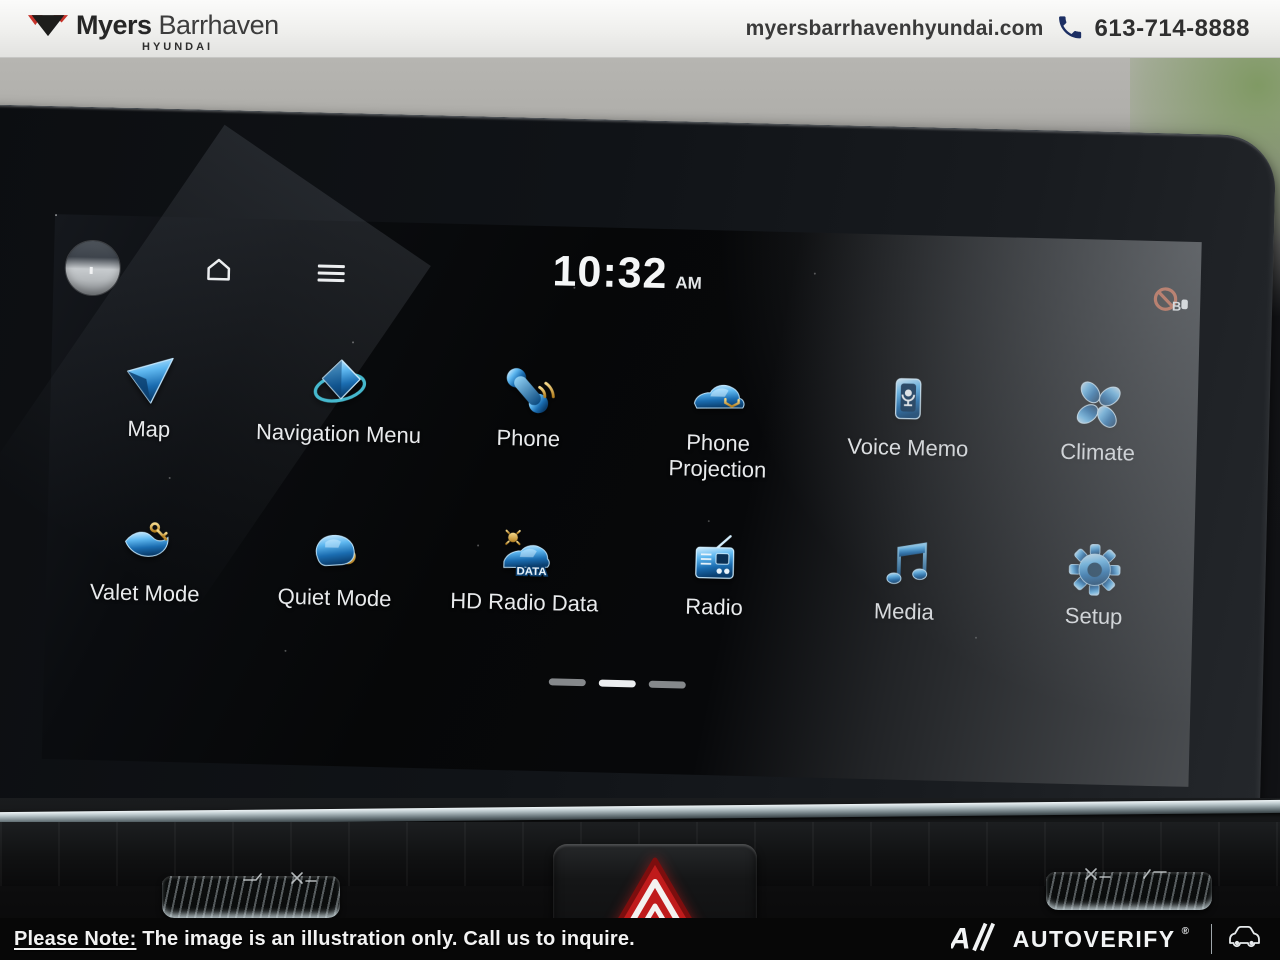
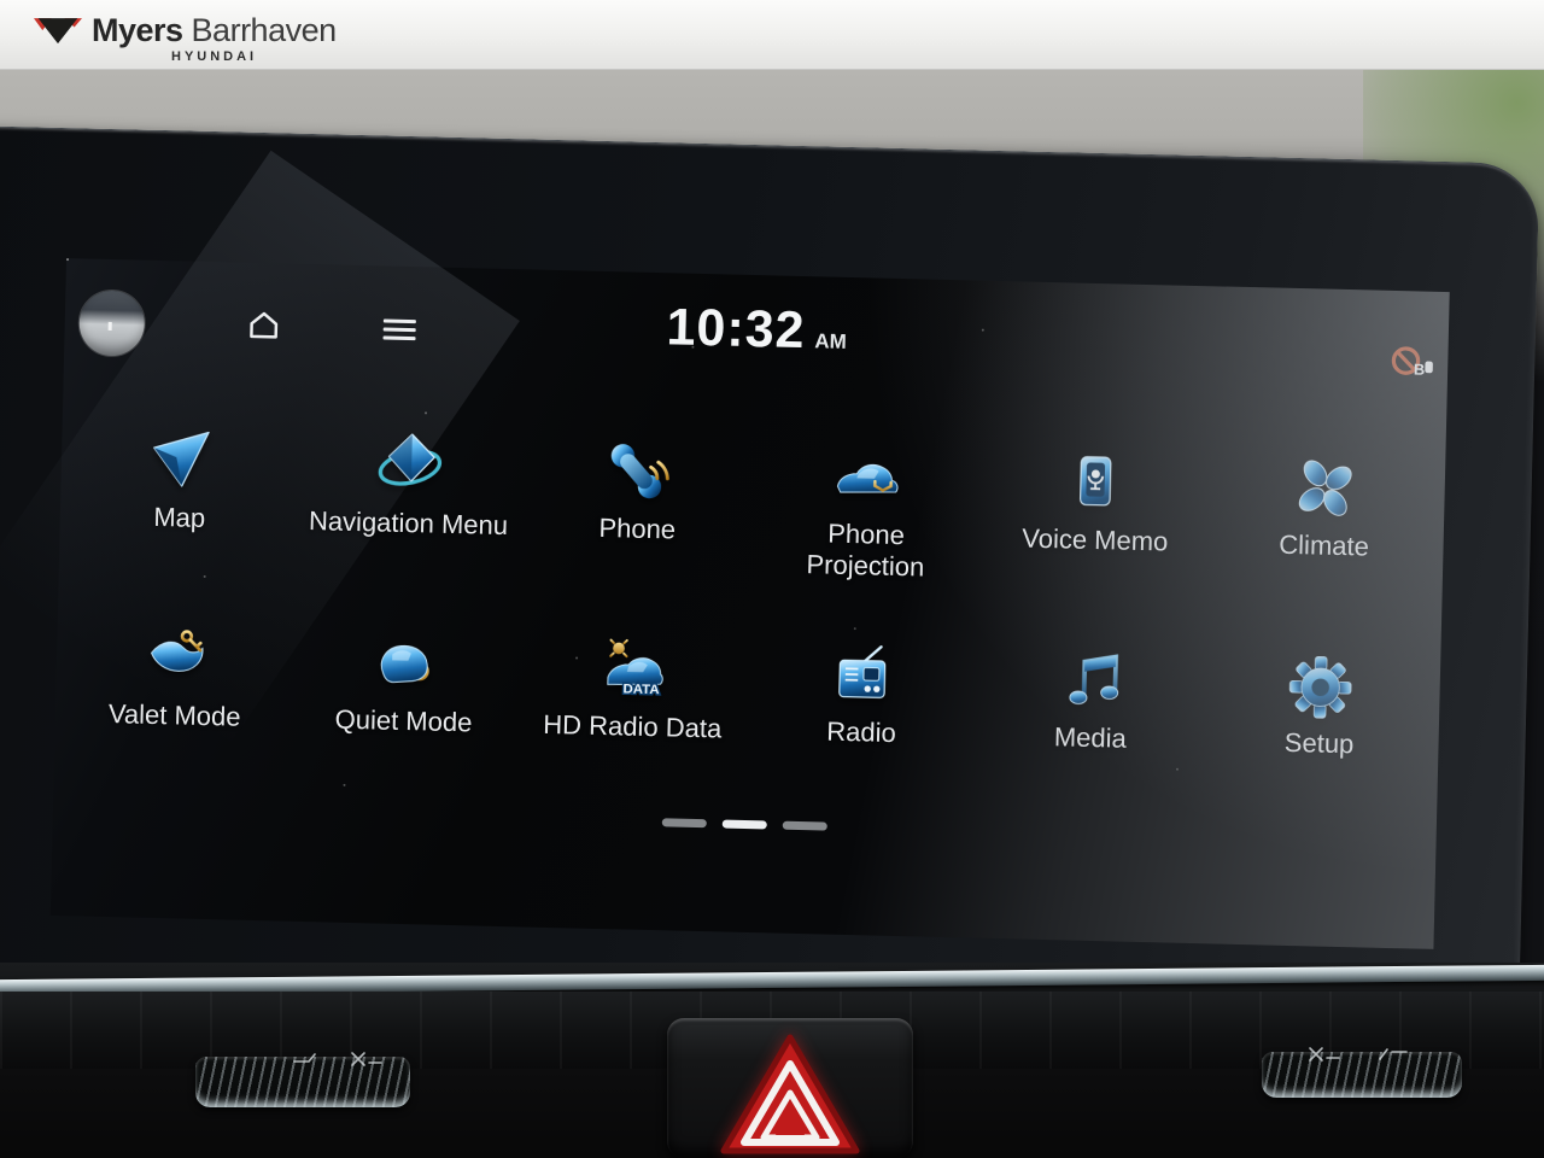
  Myers
  Barrhaven
  HYUNDAI
- myersbarrhavenhyundai.com
- 613-714-8888
- Please Note: The image is an illustration only. Call us to inquire.
- A
- AUTOVERIFY
- ®
